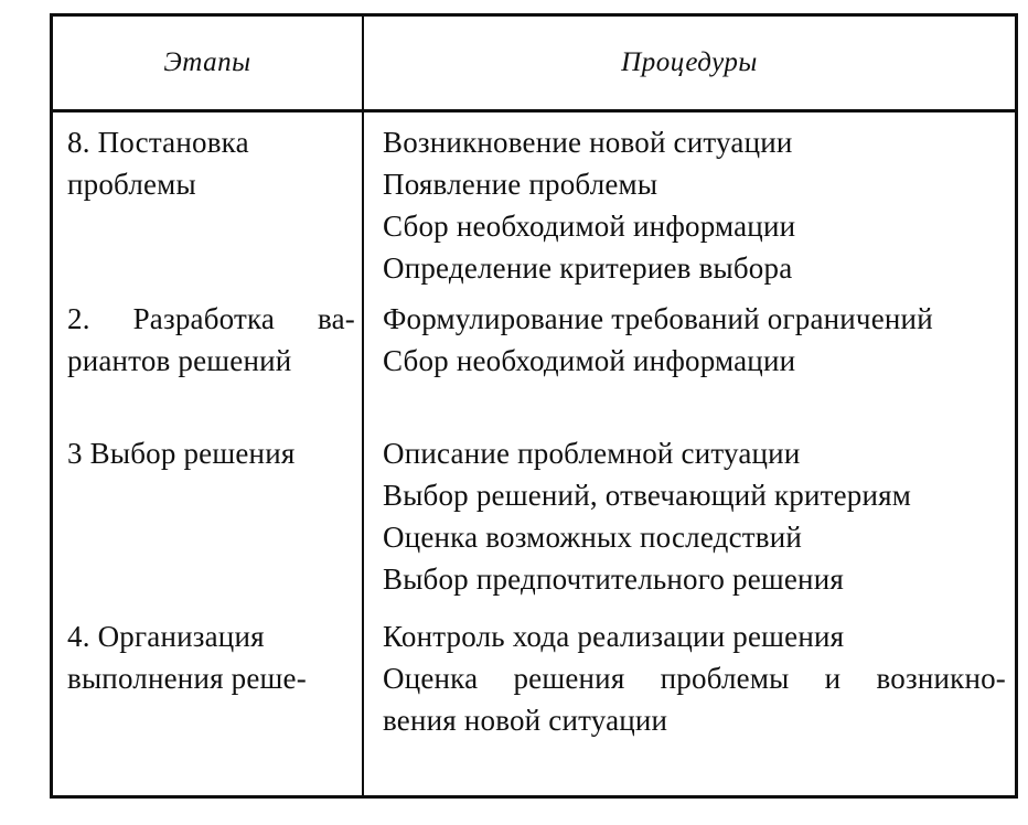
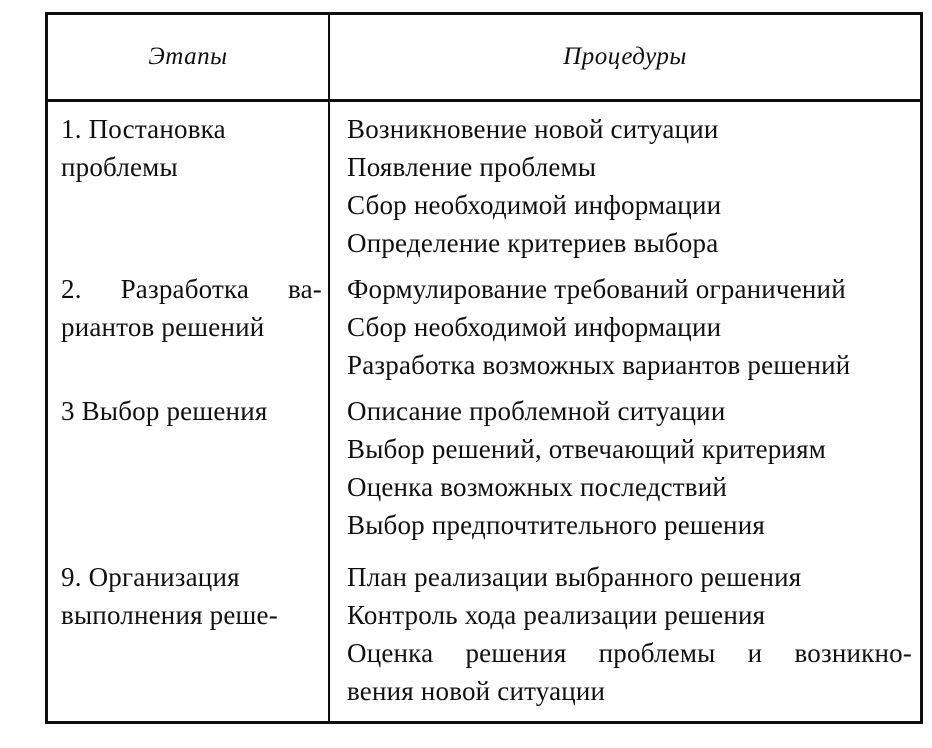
  Этапы
  Процедуры
- 8. Постановка
+ 1. Постановка
  проблемы
  Возникновение новой ситуации
  Появление проблемы
  Сбор необходимой информации
  Определение критериев выбора
  2. Разработка ва-
  риантов решений
  Формулирование требований ограничений
  Сбор необходимой информации
+ Разработка возможных вариантов решений
  3 Выбор решения
  Описание проблемной ситуации
  Выбор решений, отвечающий критериям
  Оценка возможных последствий
  Выбор предпочтительного решения
- 4. Организация
+ 9. Организация
  выполнения реше-
+ План реализации выбранного решения
  Контроль хода реализации решения
  Оценка решения проблемы и возникно-
  вения новой ситуации
